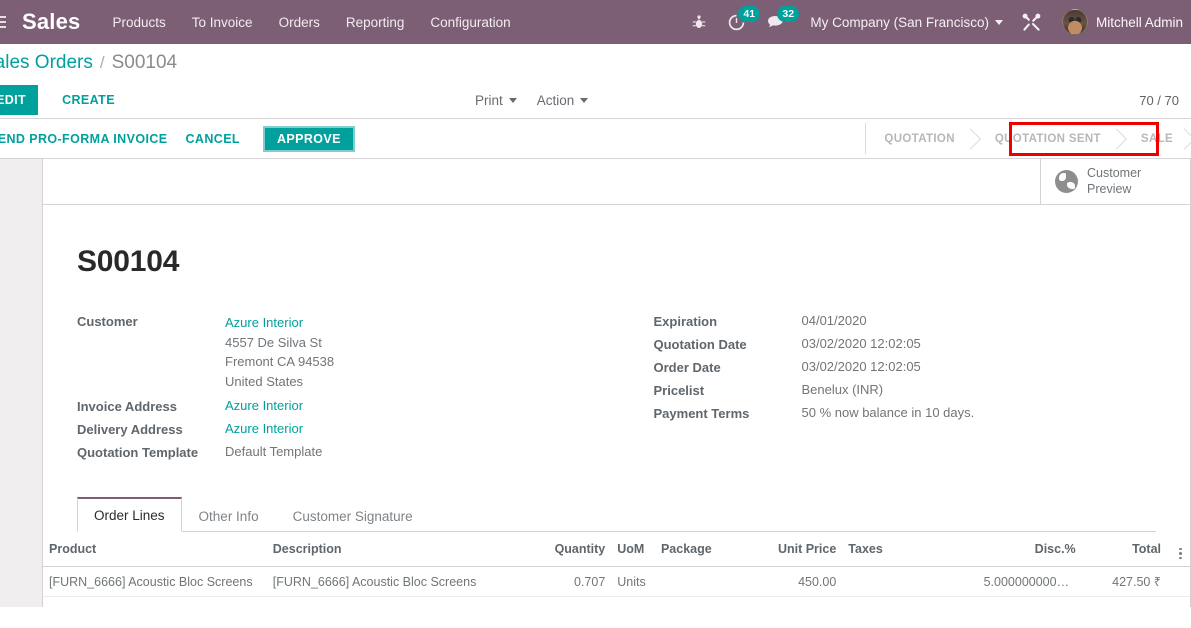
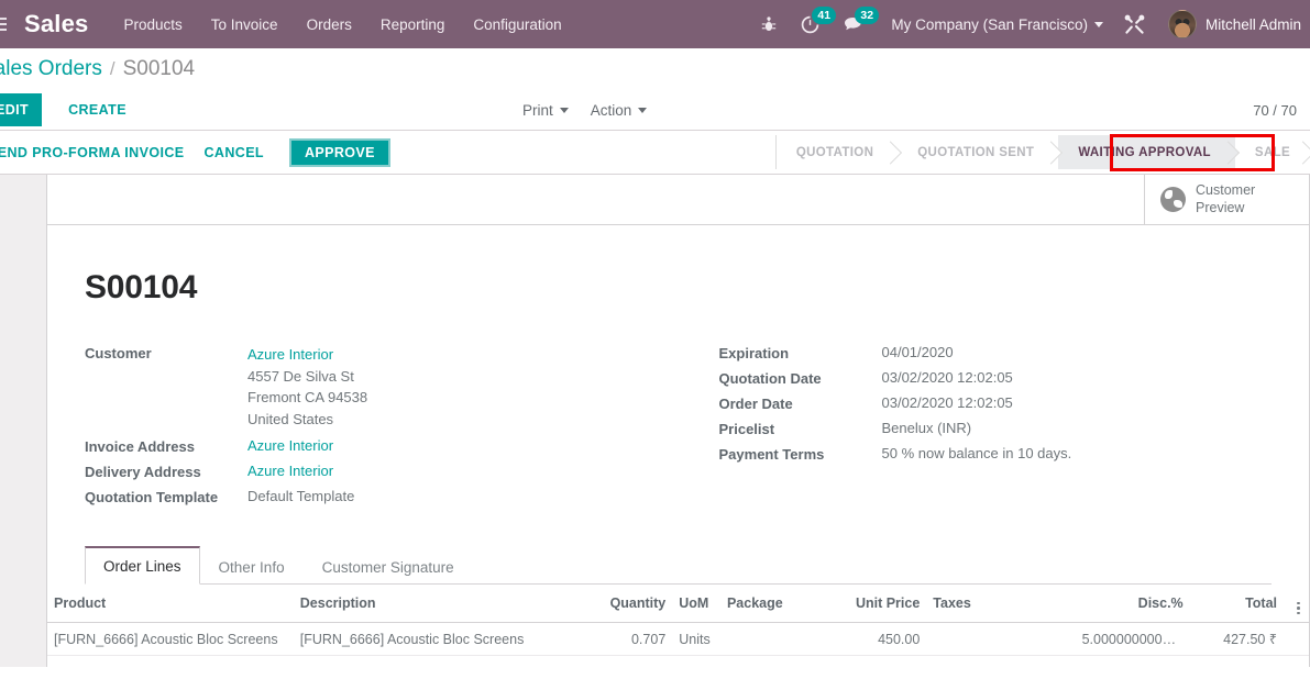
  Sales
  Products
  To Invoice
  Orders
  Reporting
  Configuration
  41
  32
  My Company (San Francisco)
  Mitchell Admin
  les Orders
  /
  S00104
  EDIT
  CREATE
  Print
  Action
  70 / 70
  END PRO-FORMA INVOICE
  CANCEL
  APPROVE
  QUOTATION
  QUOTATION SENT
+ WAITING APPROVAL
  SALE
  Customer
  Preview
  S00104
  Customer
  Azure Interior
  4557 De Silva St
  Fremont CA 94538
  United States
  Invoice Address
  Azure Interior
  Delivery Address
  Azure Interior
  Quotation Template
  Default Template
  Expiration
  04/01/2020
  Quotation Date
  03/02/2020 12:02:05
  Order Date
  03/02/2020 12:02:05
  Pricelist
  Benelux (INR)
  Payment Terms
  50 % now balance in 10 days.
  Order Lines
  Other Info
  Customer Signature
  Product	Description	Quantity	UoM	Package	Unit Price	Taxes	Disc.%	Total
  [FURN_6666] Acoustic Bloc Screens	[FURN_6666] Acoustic Bloc Screens	0.707	Units		450.00		5.0000000000000	427.50 ₹
